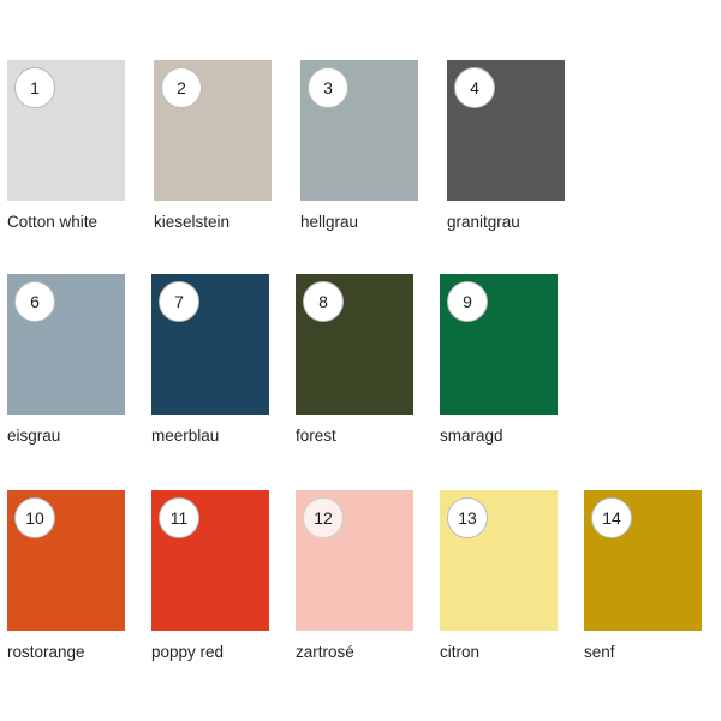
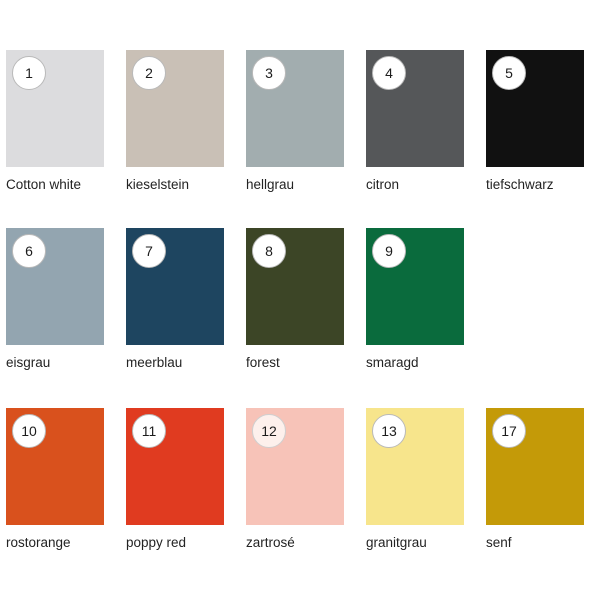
  1
  Cotton white
  2
  kieselstein
  3
  hellgrau
  4
- granitgrau
+ citron
+ 5
+ tiefschwarz
  6
  eisgrau
  7
  meerblau
  8
  forest
  9
  smaragd
  10
  rostorange
  11
  poppy red
  12
  zartrosé
  13
- citron
+ granitgrau
- 14
+ 17
  senf
